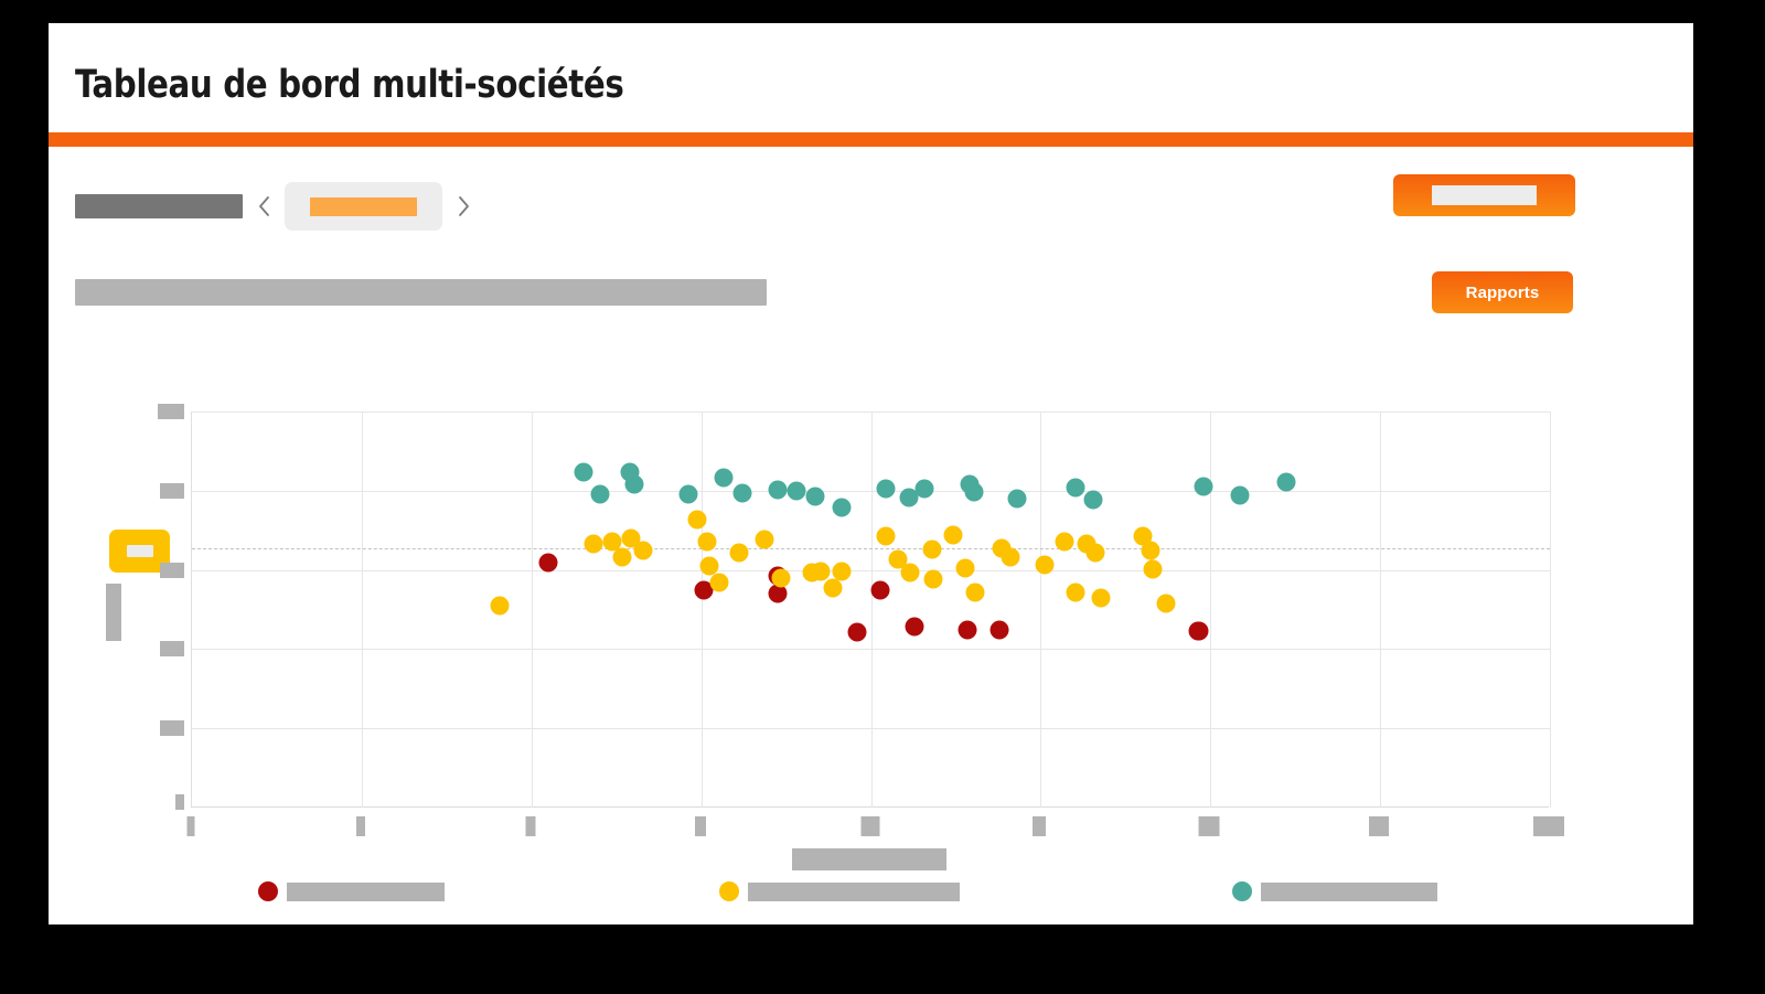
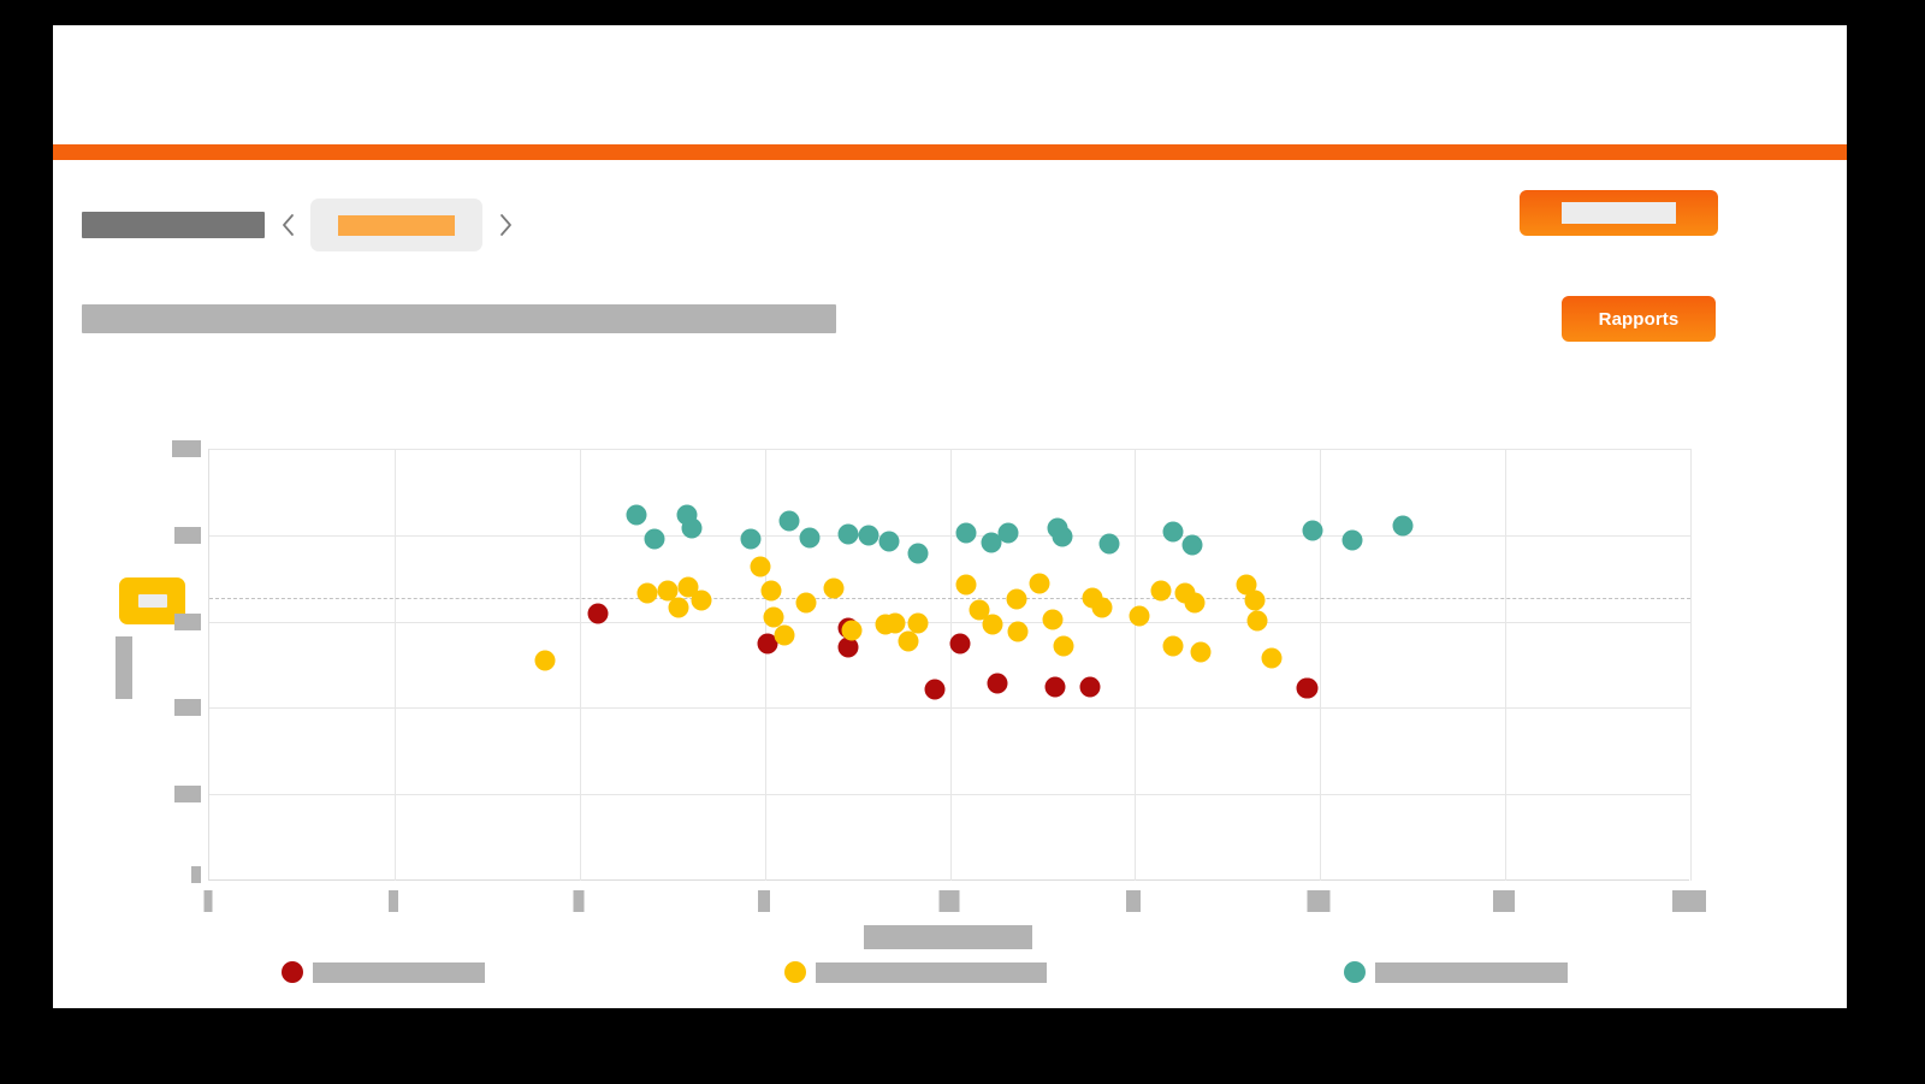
- Tableau de bord multi-sociétés
  Rapports
